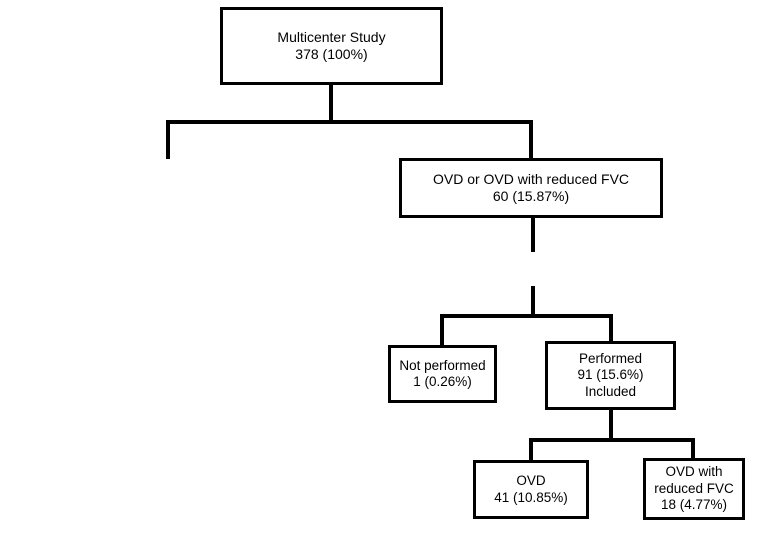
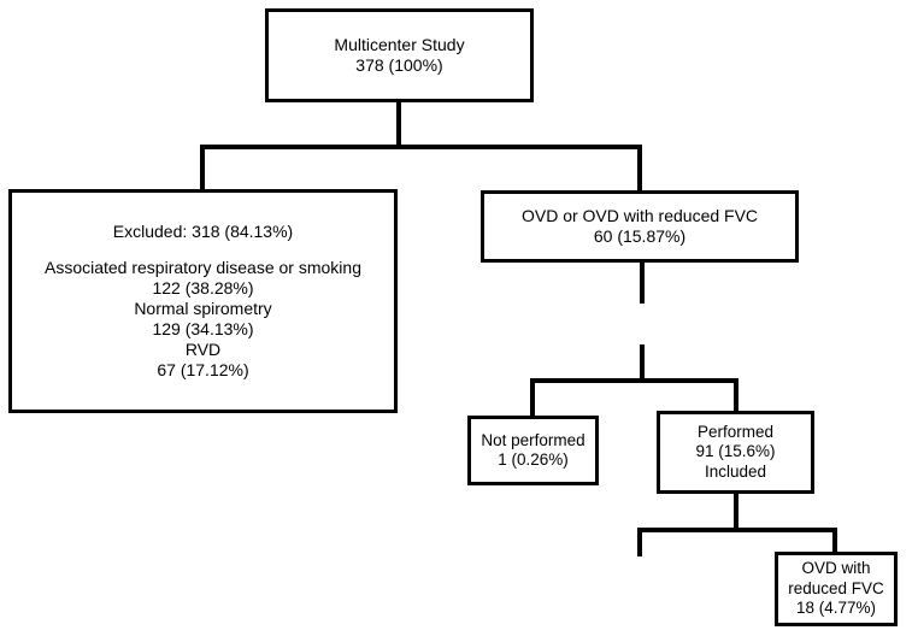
  Multicenter Study
  378 (100%)
+ Excluded: 318 (84.13%)
+ Associated respiratory disease or smoking
+ 122 (38.28%)
+ Normal spirometry
+ 129 (34.13%)
+ RVD
+ 67 (17.12%)
  OVD or OVD with reduced FVC
  60 (15.87%)
  Not performed
  1 (0.26%)
  Performed
  91 (15.6%)
  Included
- OVD
- 41 (10.85%)
  OVD with
  reduced FVC
  18 (4.77%)
